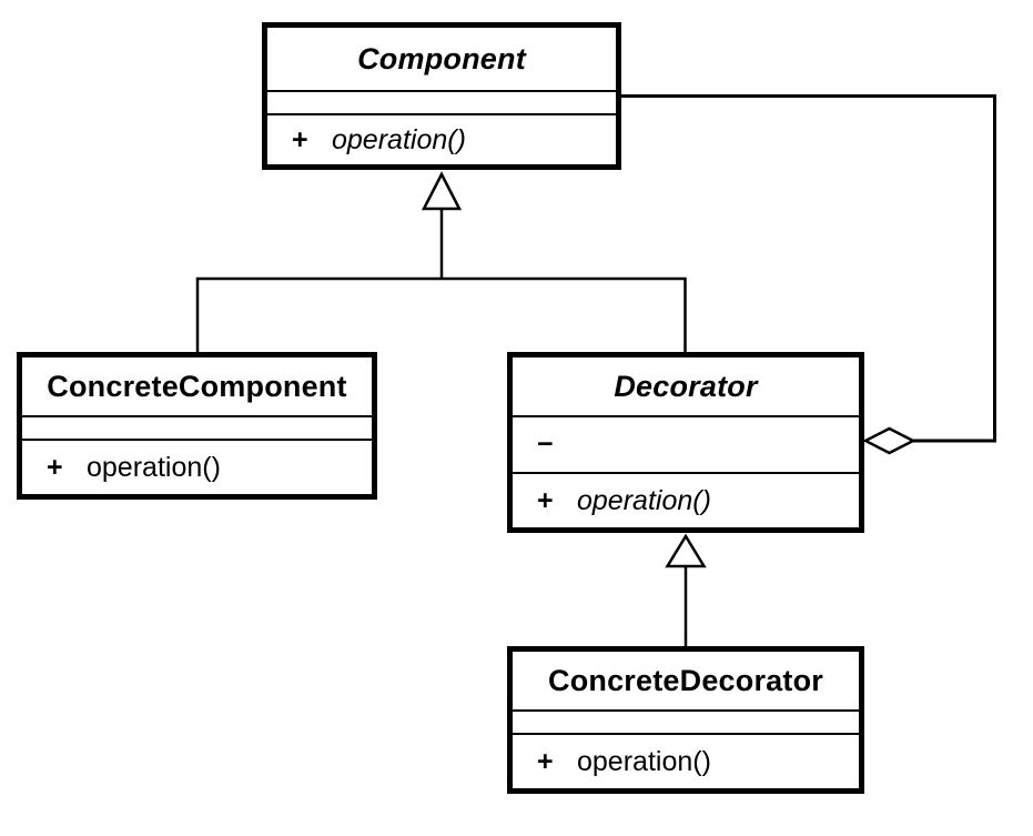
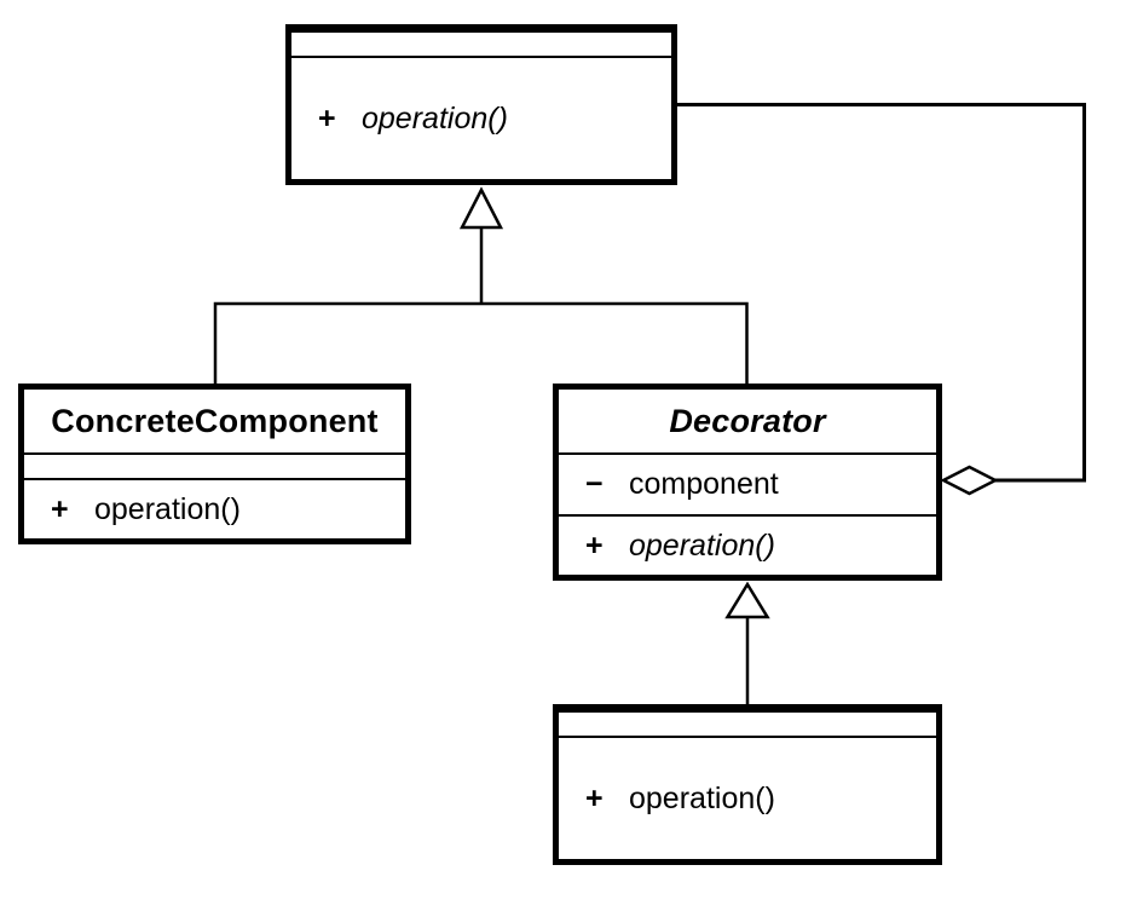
- Component
  +
  operation()
  ConcreteComponent
  +
  operation()
  Decorator
  −
+ component
  +
  operation()
- ConcreteDecorator
  +
  operation()
